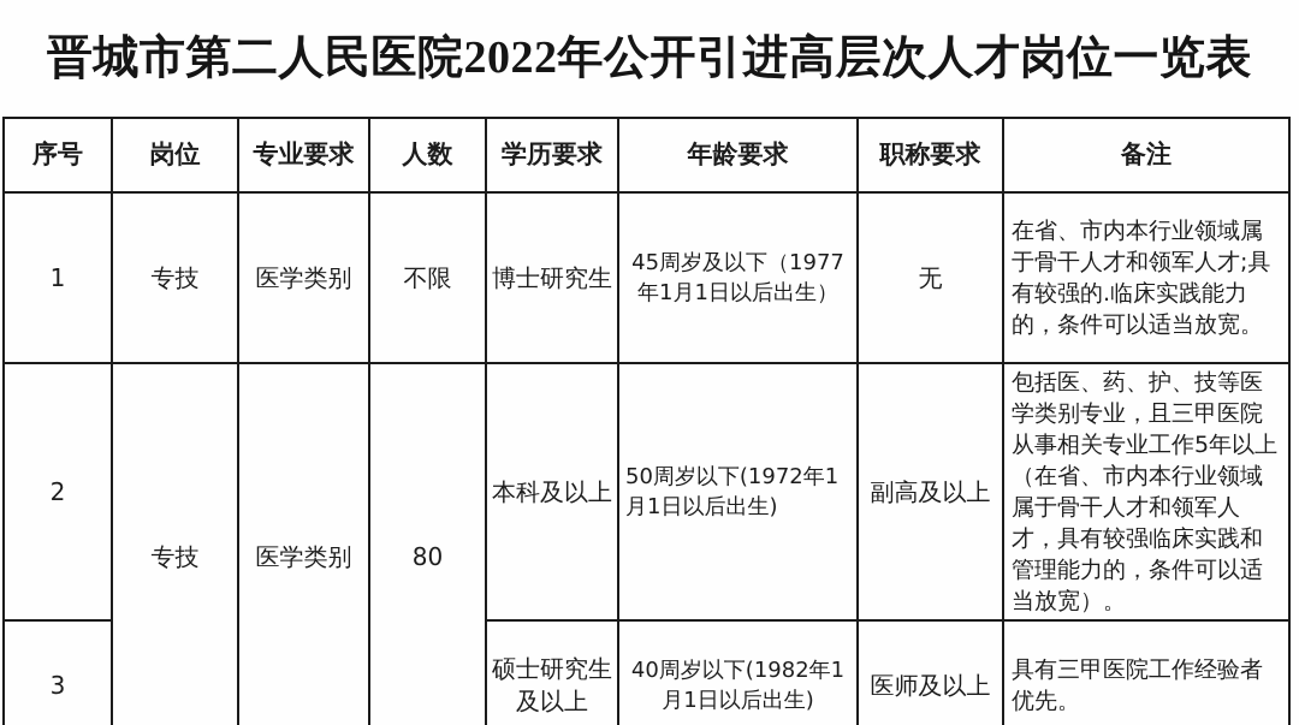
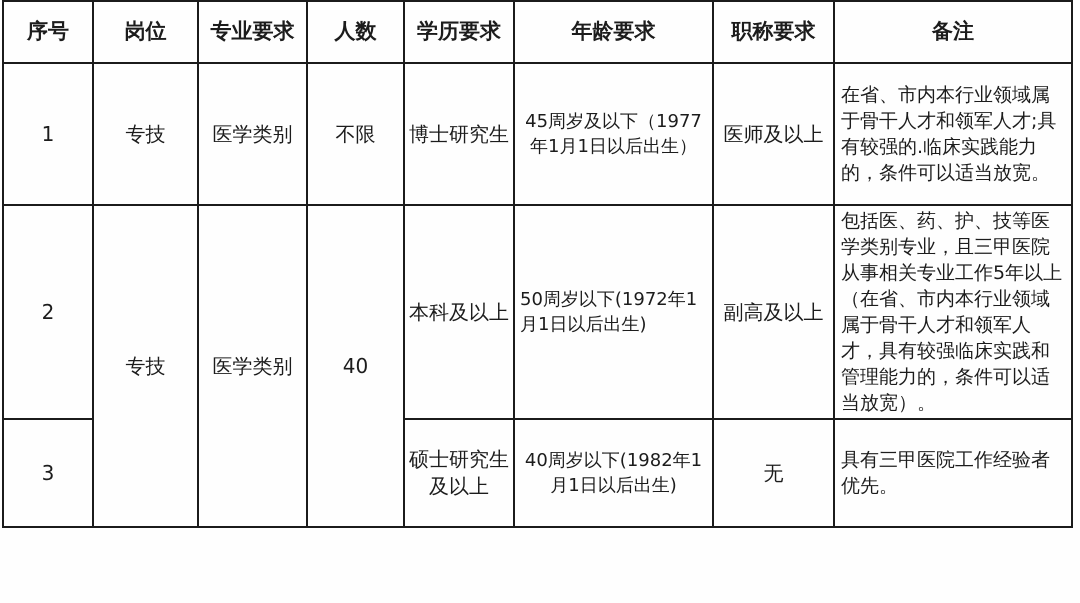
- 晋城市第二人民医院2022年公开引进高层次人才岗位一览表
  序号	岗位	专业要求	人数	学历要求	年龄要求	职称要求	备注
- 1	专技	医学类别	不限	博士研究生	45周岁及以下（1977年1月1日以后出生）	无	在省、市内本行业领域属于骨干人才和领军人才;具有较强的.临床实践能力的，条件可以适当放宽。
+ 1	专技	医学类别	不限	博士研究生	45周岁及以下（1977年1月1日以后出生）	医师及以上	在省、市内本行业领域属于骨干人才和领军人才;具有较强的.临床实践能力的，条件可以适当放宽。
- 2	专技	医学类别	80	本科及以上	50周岁以下(1972年1月1日以后出生)	副高及以上	包括医、药、护、技等医学类别专业，且三甲医院从事相关专业工作5年以上（在省、市内本行业领域属于骨干人才和领军人才，具有较强临床实践和管理能力的，条件可以适当放宽）。
+ 2	专技	医学类别	40	本科及以上	50周岁以下(1972年1月1日以后出生)	副高及以上	包括医、药、护、技等医学类别专业，且三甲医院从事相关专业工作5年以上（在省、市内本行业领域属于骨干人才和领军人才，具有较强临床实践和管理能力的，条件可以适当放宽）。
- 3	硕士研究生及以上	40周岁以下(1982年1月1日以后出生)	医师及以上	具有三甲医院工作经验者优先。
+ 3	硕士研究生及以上	40周岁以下(1982年1月1日以后出生)	无	具有三甲医院工作经验者优先。
